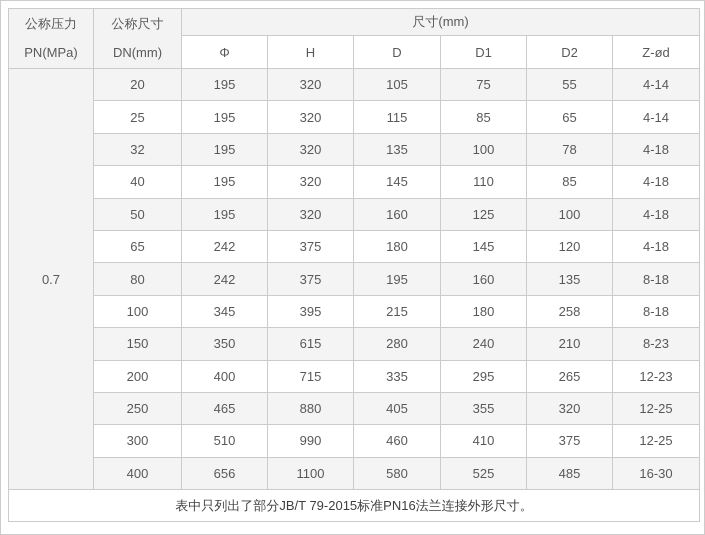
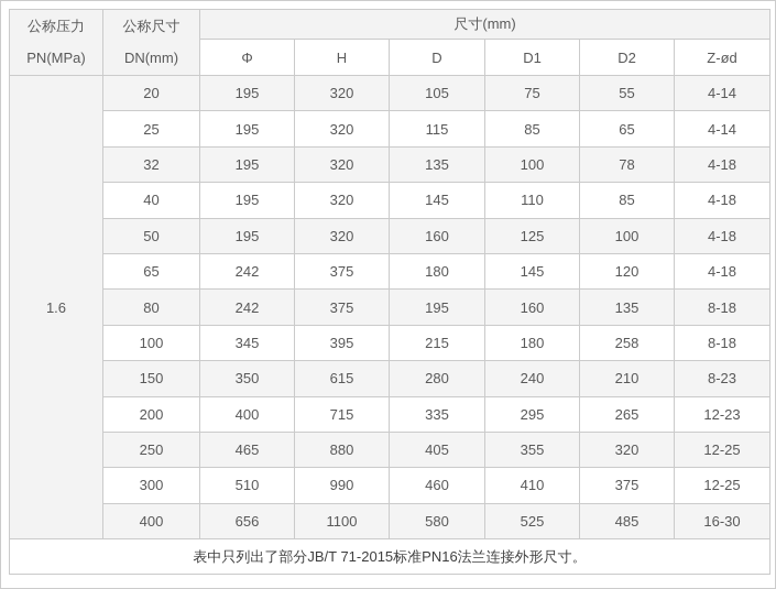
  公称压力 PN(MPa)	公称尺寸 DN(mm)	尺寸(mm)
  Φ	H	D	D1	D2	Z-ød
- 0.7	20	195	320	105	75	55	4-14
+ 1.6	20	195	320	105	75	55	4-14
  25	195	320	115	85	65	4-14
  32	195	320	135	100	78	4-18
  40	195	320	145	110	85	4-18
  50	195	320	160	125	100	4-18
  65	242	375	180	145	120	4-18
  80	242	375	195	160	135	8-18
  100	345	395	215	180	258	8-18
  150	350	615	280	240	210	8-23
  200	400	715	335	295	265	12-23
  250	465	880	405	355	320	12-25
  300	510	990	460	410	375	12-25
  400	656	1100	580	525	485	16-30
- 表中只列出了部分JB/T 79-2015标准PN16法兰连接外形尺寸。
+ 表中只列出了部分JB/T 71-2015标准PN16法兰连接外形尺寸。
